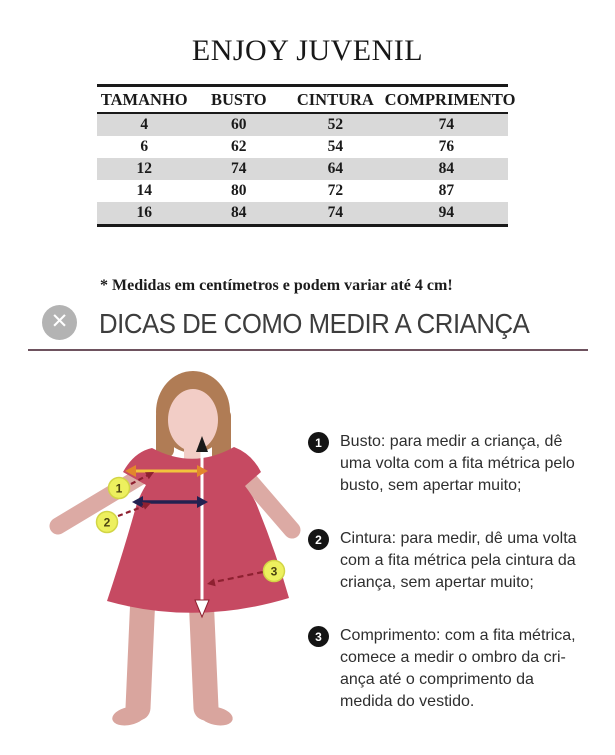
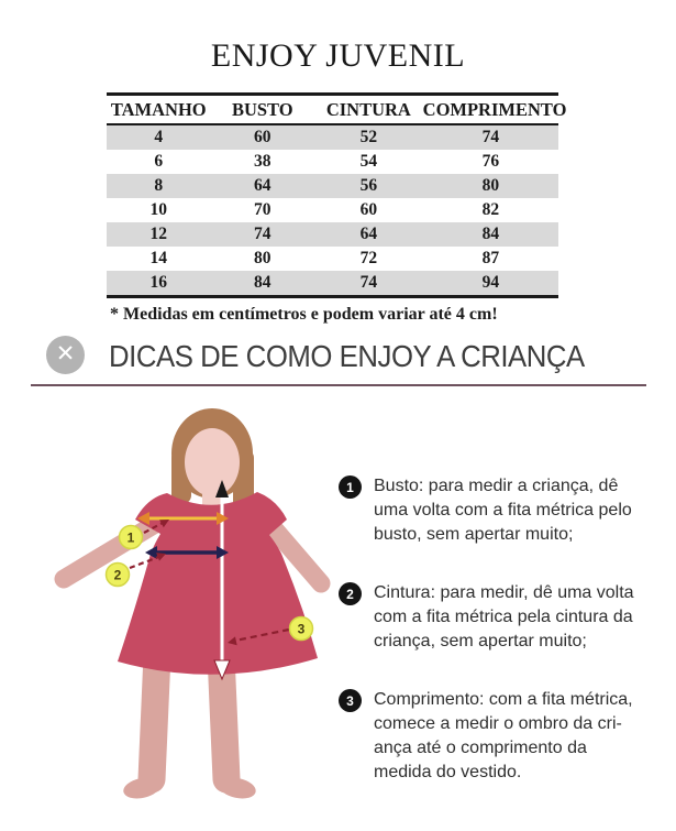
  ENJOY JUVENIL
  	TAMANHO	BUSTO	CINTURA	COMPRIMENTO
  4	60	52	74
- 6	62	54	76
+ 6	38	54	76
+ 8	64	56	80
+ 10	70	60	82
  12	74	64	84
  14	80	72	87
  16	84	74	94
  * Medidas em centímetros e podem variar até 4 cm!
  ✕
- DICAS DE COMO MEDIR A CRIANÇA
+ DICAS DE COMO ENJOY A CRIANÇA
  1
  2
  3
  1
  Busto: para medir a criança, dê
  uma volta com a fita métrica pelo
  busto, sem apertar muito;
  2
  Cintura: para medir, dê uma volta
  com a fita métrica pela cintura da
  criança, sem apertar muito;
  3
  Comprimento: com a fita métrica,
  comece a medir o ombro da cri-
  ança até o comprimento da
  medida do vestido.
